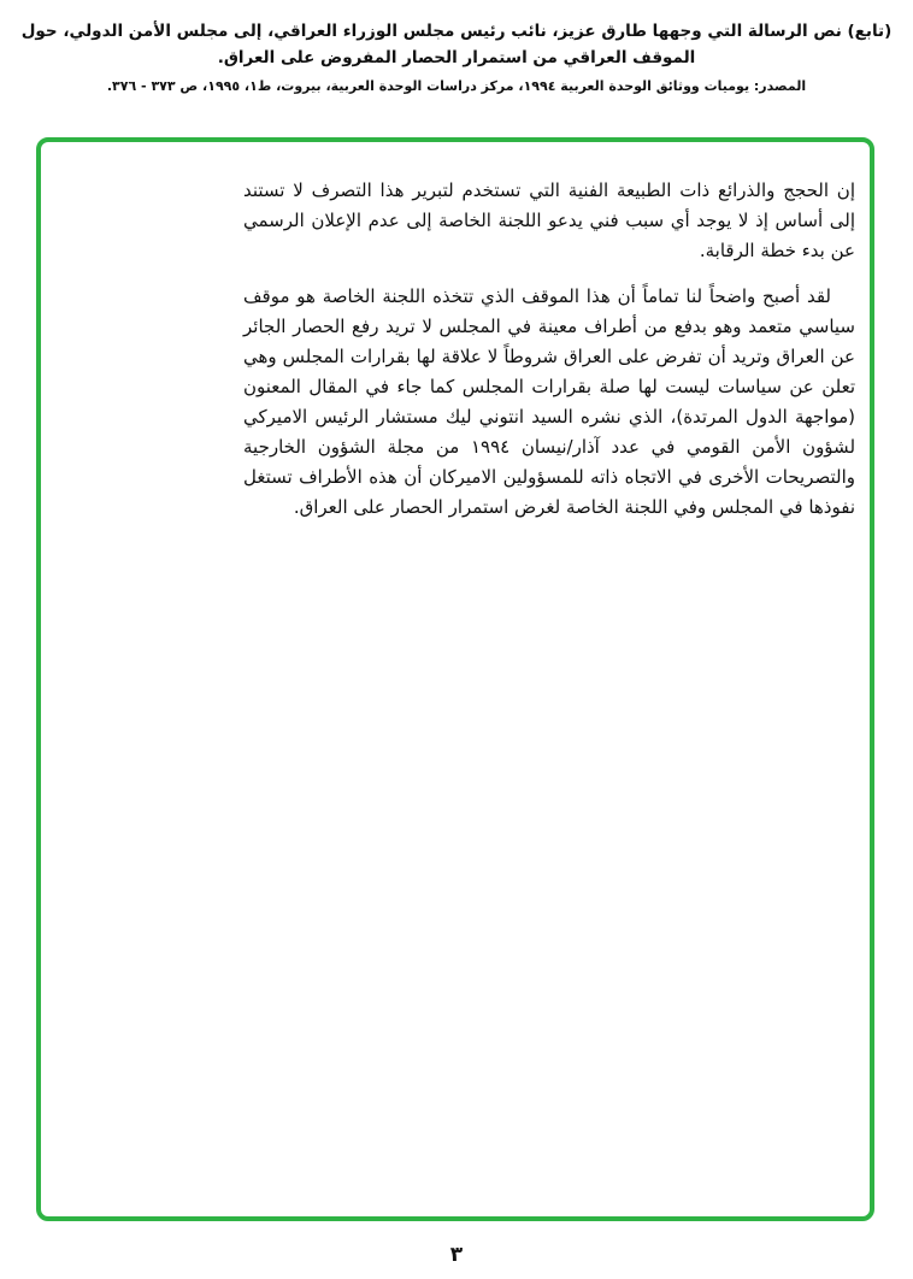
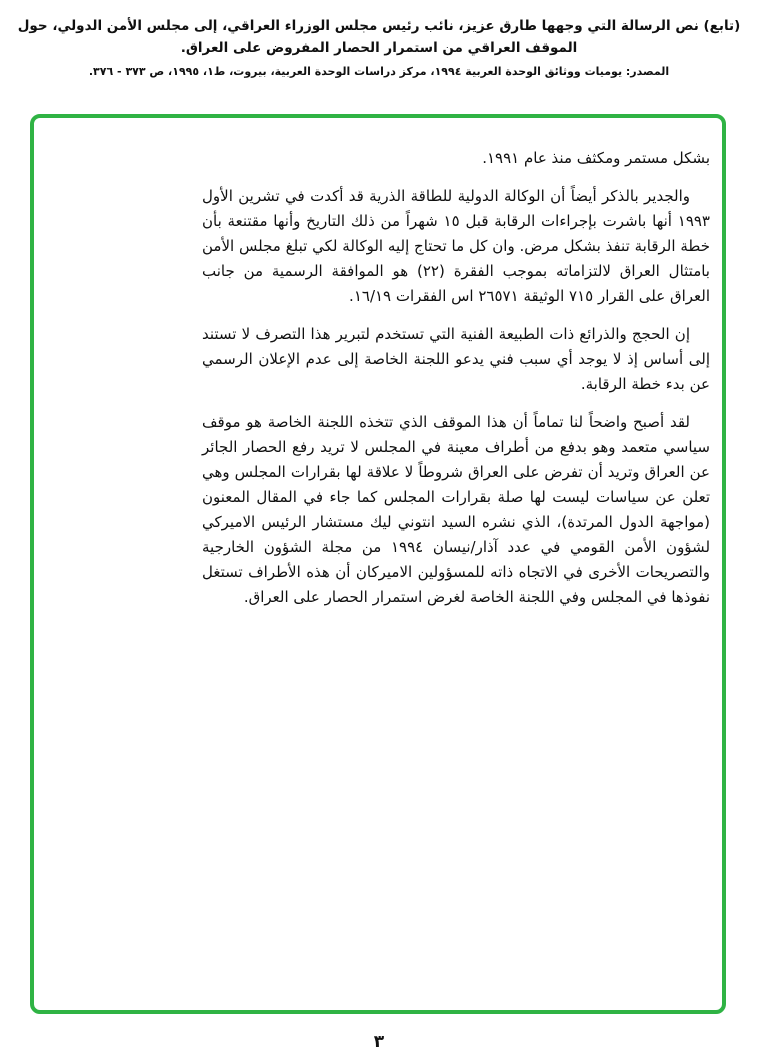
  (تابع) نص الرسالة التي وجهها طارق عزيز، نائب رئيس مجلس الوزراء العراقي، إلى مجلس الأمن الدولي، حول
  الموقف العراقي من استمرار الحصار المفروض على العراق.
  المصدر: يوميات ووثائق الوحدة العربية ١٩٩٤، مركز دراسات الوحدة العربية، بيروت، ط١، ١٩٩٥، ص ٣٧٣ - ٣٧٦.
+ بشكل مستمر ومكثف منذ عام ١٩٩١.
+ والجدير بالذكر أيضاً أن الوكالة الدولية للطاقة الذرية قد أكدت في تشرين الأول ١٩٩٣ أنها باشرت بإجراءات الرقابة قبل ١٥ شهراً من ذلك التاريخ وأنها مقتنعة بأن خطة الرقابة تنفذ بشكل مرض. وان كل ما تحتاج إليه الوكالة لكي تبلغ مجلس الأمن بامتثال العراق لالتزاماته بموجب الفقرة (٢٢) هو الموافقة الرسمية من جانب العراق على القرار ٧١٥ الوثيقة ٢٦٥٧١ اس الفقرات ١٦/١٩.
  إن الحجج والذرائع ذات الطبيعة الفنية التي تستخدم لتبرير هذا التصرف لا تستند إلى أساس إذ لا يوجد أي سبب فني يدعو اللجنة الخاصة إلى عدم الإعلان الرسمي عن بدء خطة الرقابة.
  لقد أصبح واضحاً لنا تماماً أن هذا الموقف الذي تتخذه اللجنة الخاصة هو موقف سياسي متعمد وهو بدفع من أطراف معينة في المجلس لا تريد رفع الحصار الجائر عن العراق وتريد أن تفرض على العراق شروطاً لا علاقة لها بقرارات المجلس وهي تعلن عن سياسات ليست لها صلة بقرارات المجلس كما جاء في المقال المعنون (مواجهة الدول المرتدة)، الذي نشره السيد انتوني ليك مستشار الرئيس الاميركي لشؤون الأمن القومي في عدد آذار/نيسان ١٩٩٤ من مجلة الشؤون الخارجية والتصريحات الأخرى في الاتجاه ذاته للمسؤولين الاميركان أن هذه الأطراف تستغل نفوذها في المجلس وفي اللجنة الخاصة لغرض استمرار الحصار على العراق.
  ٣
